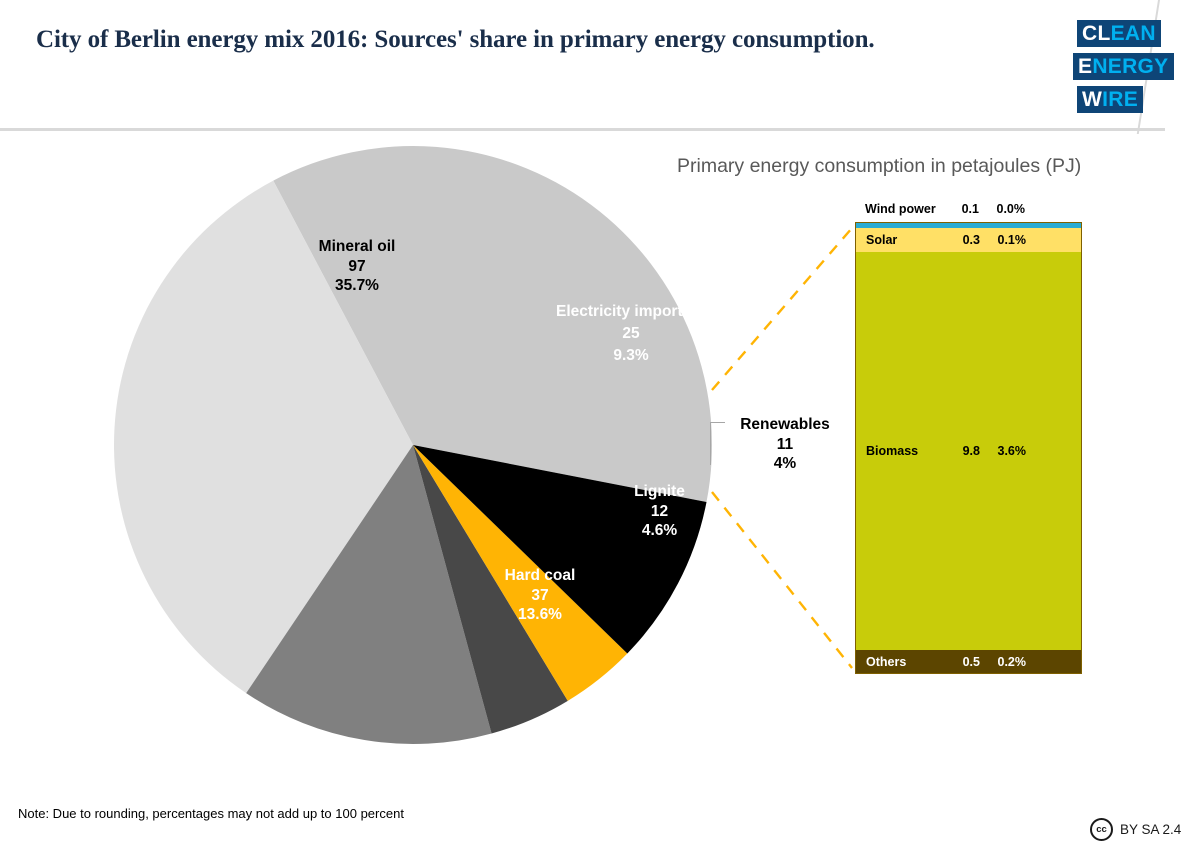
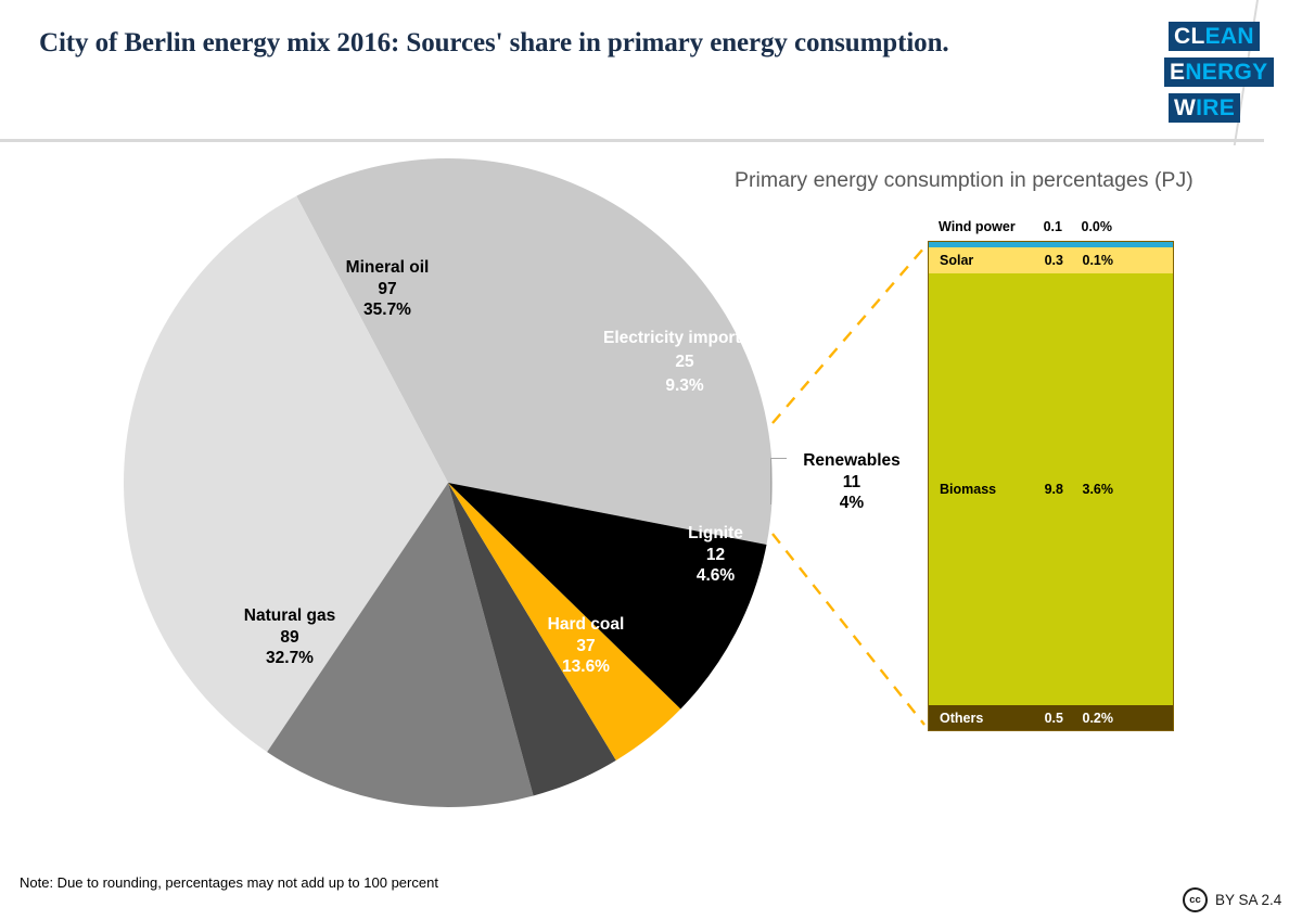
  City of Berlin energy mix 2016: Sources' share in primary energy consumption.
  CLEAN
  ENERGY
  WIRE
  Mineral oil
  97
  35.7%
+ Natural gas
+ 89
+ 32.7%
  Hard coal
  37
  13.6%
  Lignite
  12
  4.6%
  Electricity imports /
  25
  9.3%
  Renewables
  11
  4%
- Primary energy consumption in petajoules (PJ)
+ Primary energy consumption in percentages (PJ)
  Wind power 0.1 0.0%
  Solar 0.3 0.1%
  Biomass 9.8 3.6%
  Others 0.5 0.2%
  Note: Due to rounding, percentages may not add up to 100 percent
  cc
  BY SA 2.4
